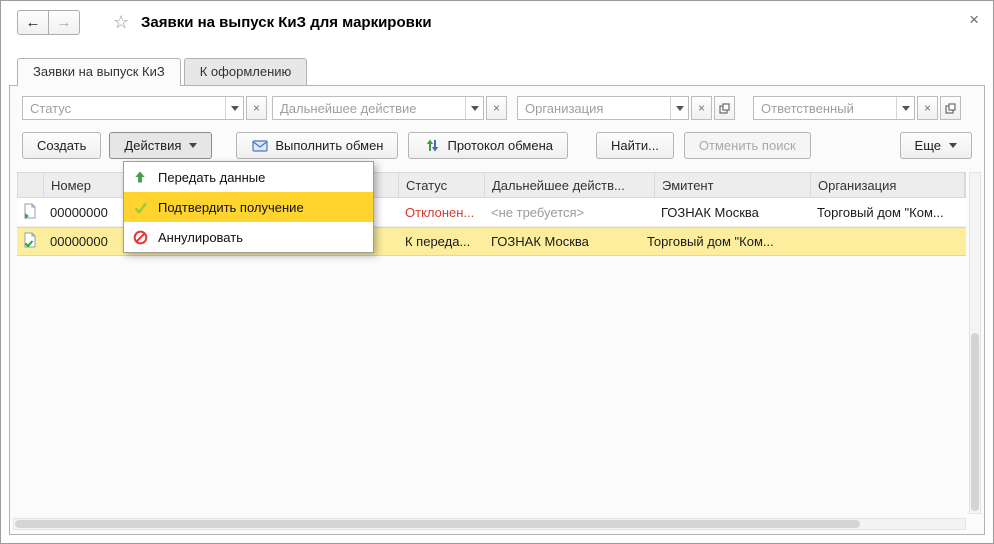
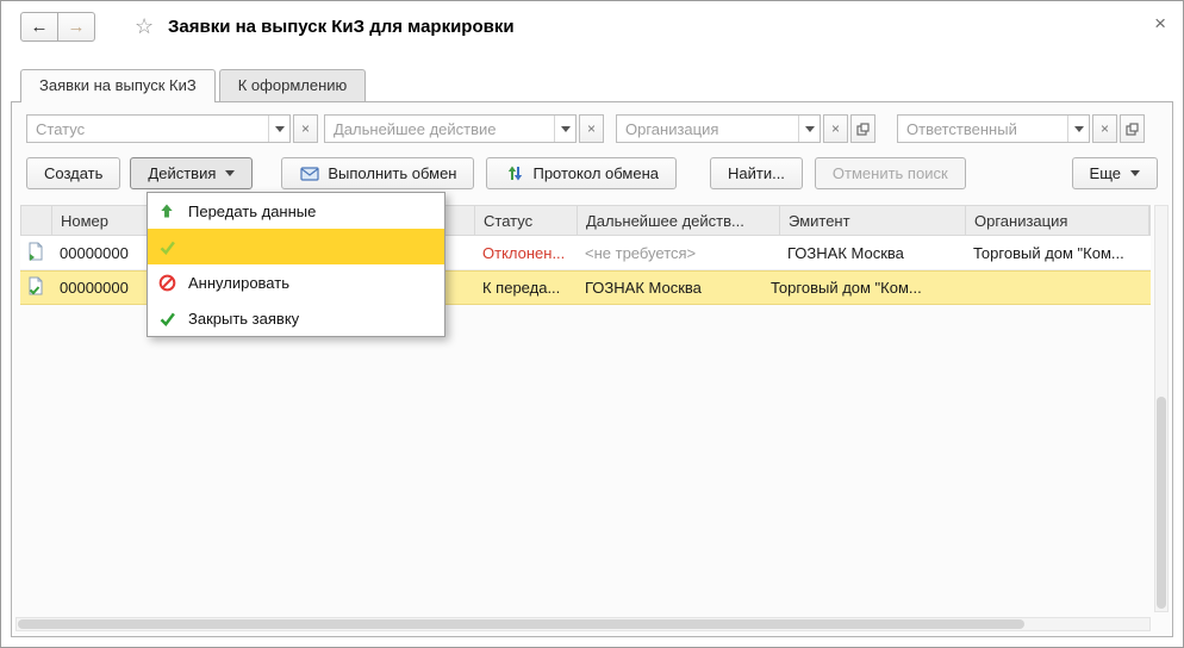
  ←
  →
  ☆
  Заявки на выпуск КиЗ для маркировки
  ×
  Заявки на выпуск КиЗ
  К оформлению
  Статус
  ×
  Дальнейшее действие
  ×
  Организация
  ×
  Ответственный
  ×
  Создать
  Действия
  Выполнить обмен
  Протокол обмена
  Найти...
  Отменить поиск
  Еще
  Номер
  Статус
  Дальнейшее действ...
  Эмитент
  Организация
  00000000
  Отклонен...
  <не требуется>
  ГОЗНАК Москва
  Торговый дом "Ком...
  00000000
  К переда...
  ГОЗНАК Москва
  Торговый дом "Ком...
  Передать данные
- Подтвердить получение
  Аннулировать
+ Закрыть заявку
